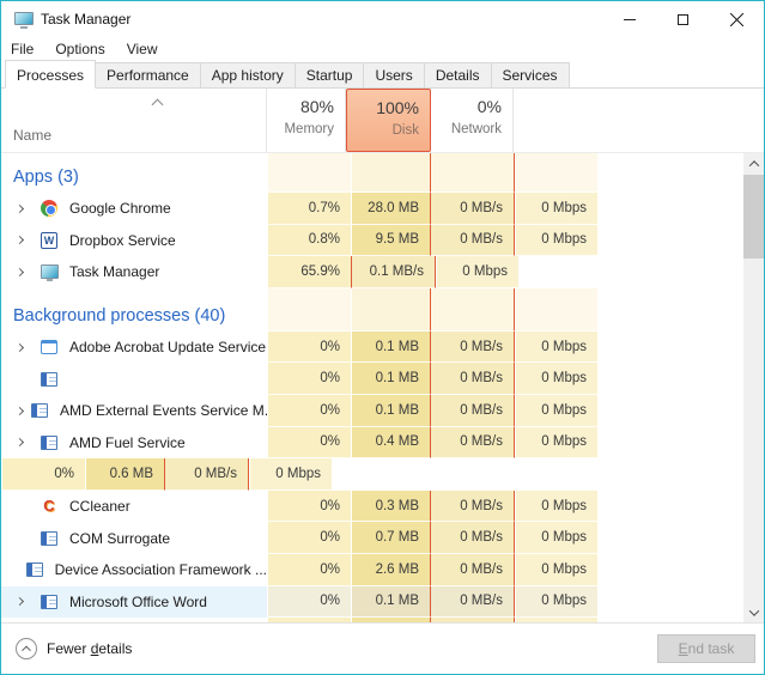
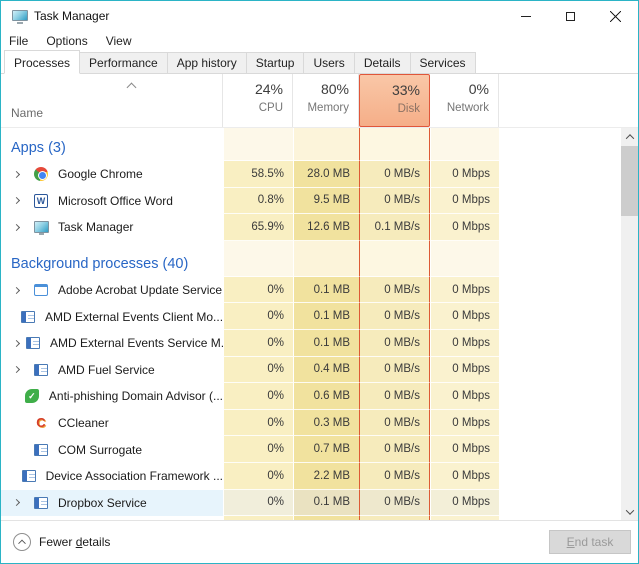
  Task Manager
  File
  Options
  View
  Processes
  Performance
  App history
  Startup
  Users
  Details
  Services
  Name
+ 24%
+ CPU
  80%
  Memory
- 100%
+ 33%
  Disk
  0%
  Network
  Apps (3)
  Google Chrome
- 0.7%
+ 58.5%
  28.0 MB
  0 MB/s
  0 Mbps
  W
- Dropbox Service
+ Microsoft Office Word
  0.8%
  9.5 MB
  0 MB/s
  0 Mbps
  Task Manager
  65.9%
+ 12.6 MB
  0.1 MB/s
  0 Mbps
  Background processes (40)
  Adobe Acrobat Update Service
  0%
  0.1 MB
  0 MB/s
  0 Mbps
+ AMD External Events Client Mo...
  0%
  0.1 MB
  0 MB/s
  0 Mbps
  AMD External Events Service M
  0%
  0.1 MB
  0 MB/s
  0 Mbps
  AMD Fuel Service
  0%
  0.4 MB
  0 MB/s
  0 Mbps
+ ✓
+ Anti-phishing Domain Advisor (...
  0%
  0.6 MB
  0 MB/s
  0 Mbps
  C
  CCleaner
  0%
  0.3 MB
  0 MB/s
  0 Mbps
  COM Surrogate
  0%
  0.7 MB
  0 MB/s
  0 Mbps
  Device Association Framework ...
  0%
- 2.6 MB
+ 2.2 MB
  0 MB/s
  0 Mbps
- Microsoft Office Word
+ Dropbox Service
  0%
  0.1 MB
  0 MB/s
  0 Mbps
  Fewer details
  End task
